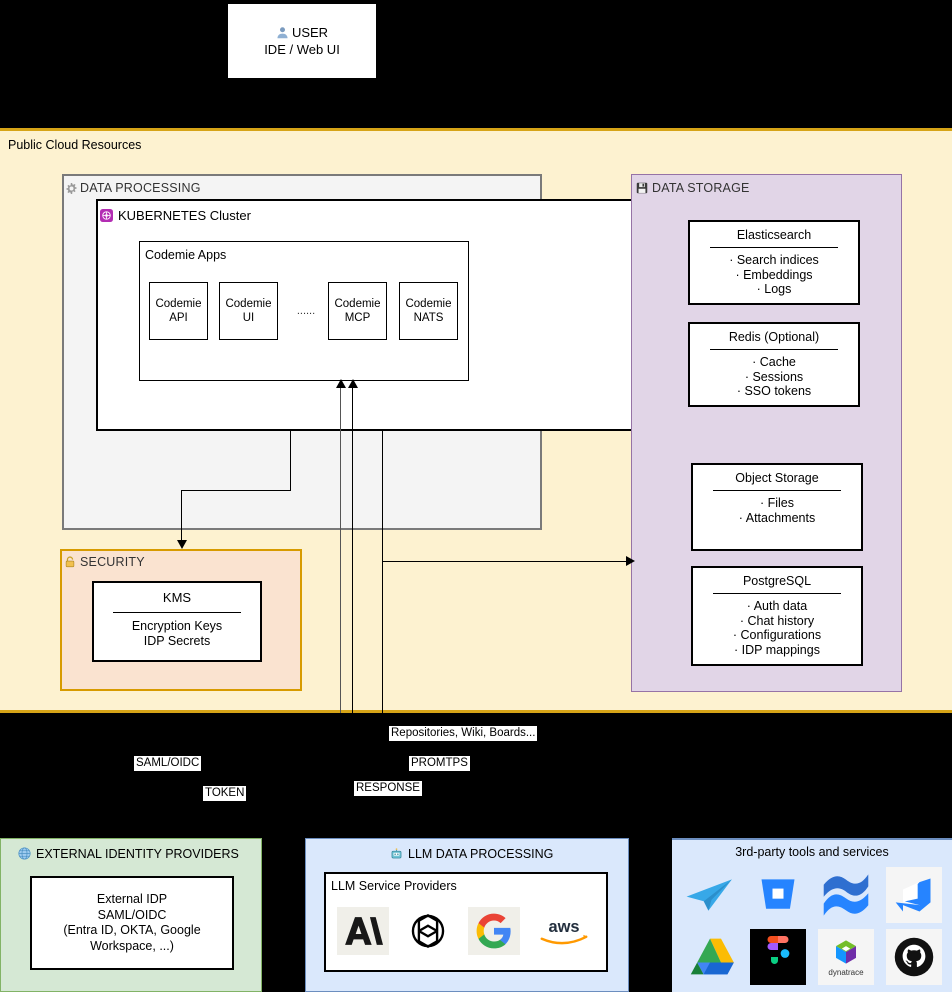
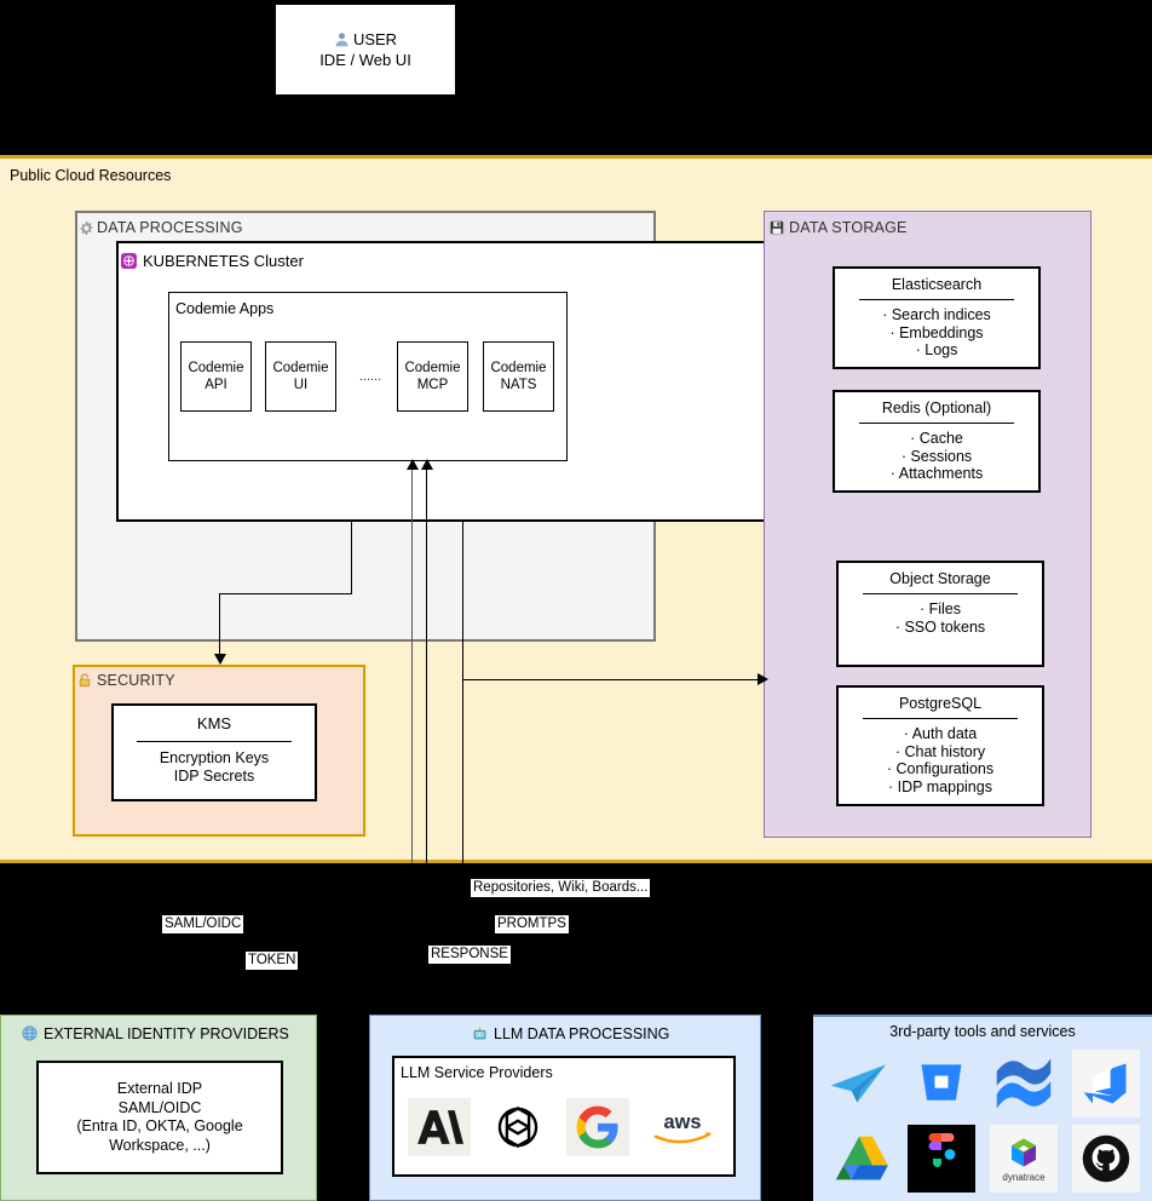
  USER
  IDE / Web UI
  Public Cloud Resources
  DATA PROCESSING
  KUBERNETES Cluster
  Codemie Apps
  Codemie
  API
  Codemie
  UI
  ......
  Codemie
  MCP
  Codemie
  NATS
  DATA STORAGE
  Elasticsearch
  · Search indices
  · Embeddings
  · Logs
  Redis (Optional)
  · Cache
  · Sessions
- · SSO tokens
+ · Attachments
  Object Storage
  · Files
- · Attachments
+ · SSO tokens
  PostgreSQL
  · Auth data
  · Chat history
  · Configurations
  · IDP mappings
  SECURITY
  KMS
  Encryption Keys
  IDP Secrets
  Repositories, Wiki, Boards...
  SAML/OIDC
  PROMTPS
  TOKEN
  RESPONSE
  EXTERNAL IDENTITY PROVIDERS
  External IDP
  SAML/OIDC
  (Entra ID, OKTA, Google
  Workspace, ...)
  LLM DATA PROCESSING
  LLM Service Providers
  aws
  3rd-party tools and services
  dynatrace
